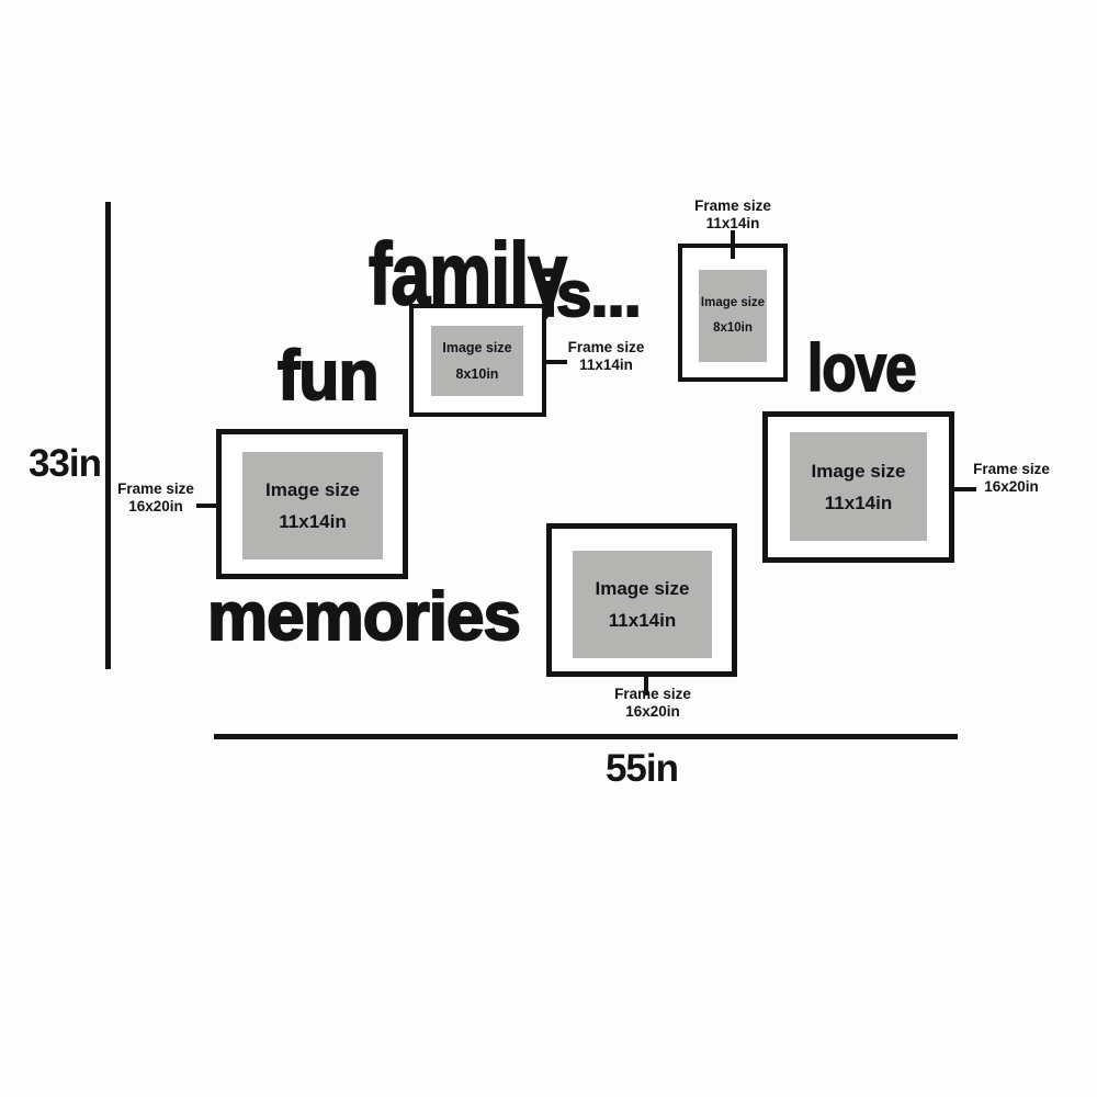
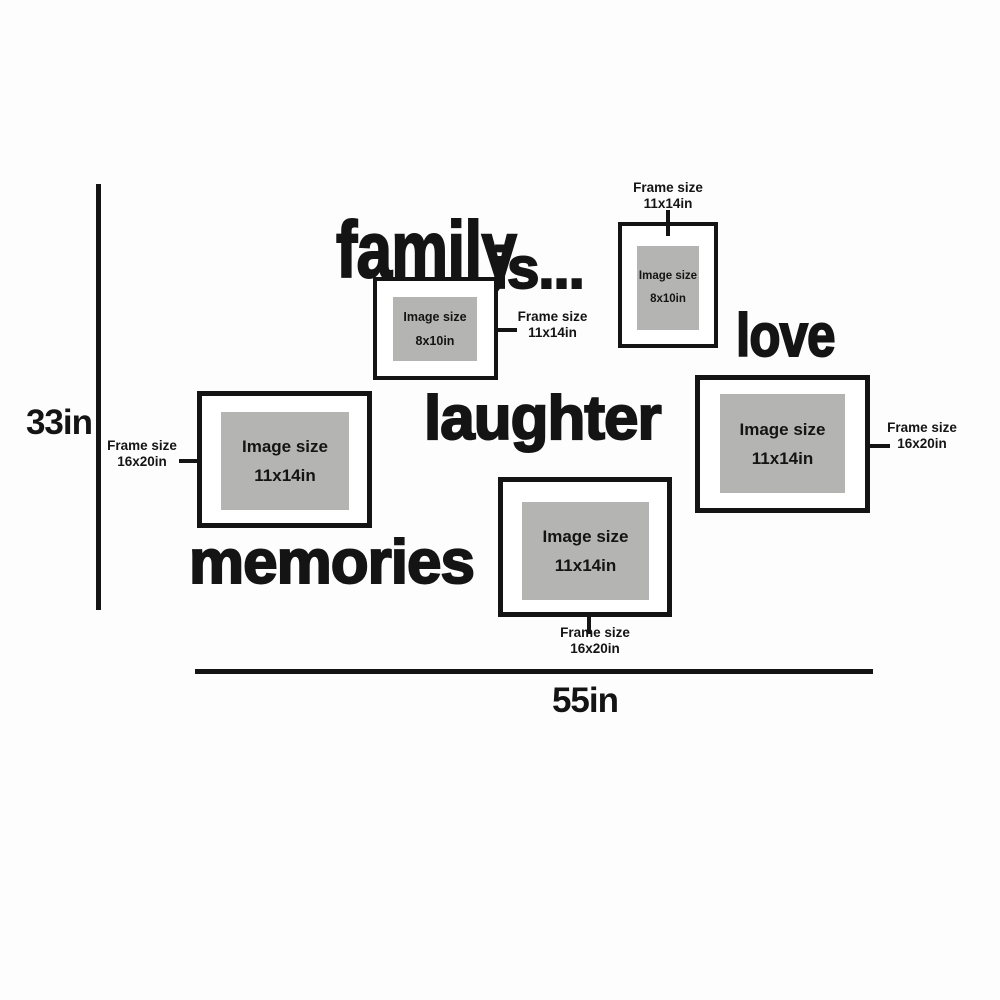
  33in
  55in
  family
  is...
- fun
  love
+ laughter
  memories
  Image size
  8x10in
  Frame size
  11x14in
  Image size
  8x10in
  Frame size
  11x14in
  Image size
  11x14in
  Frame size
  16x20in
  Image size
  11x14in
  Frame size
  16x20in
  Image size
  11x14in
  Frae size
  16x20in
